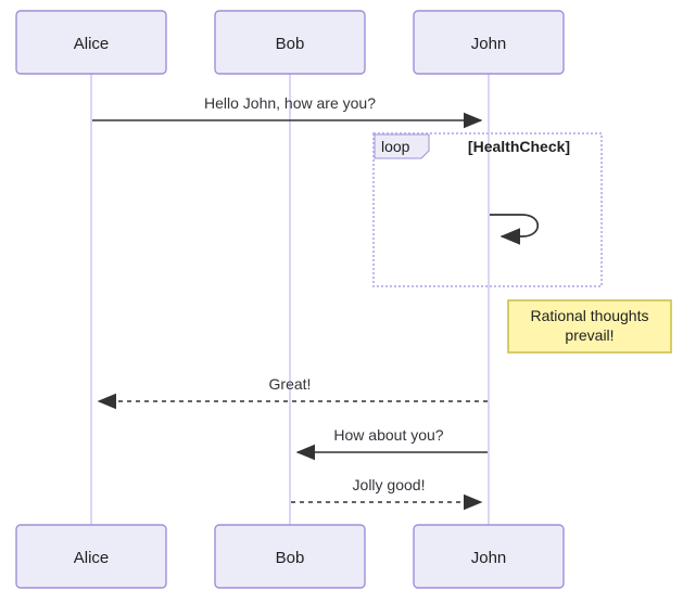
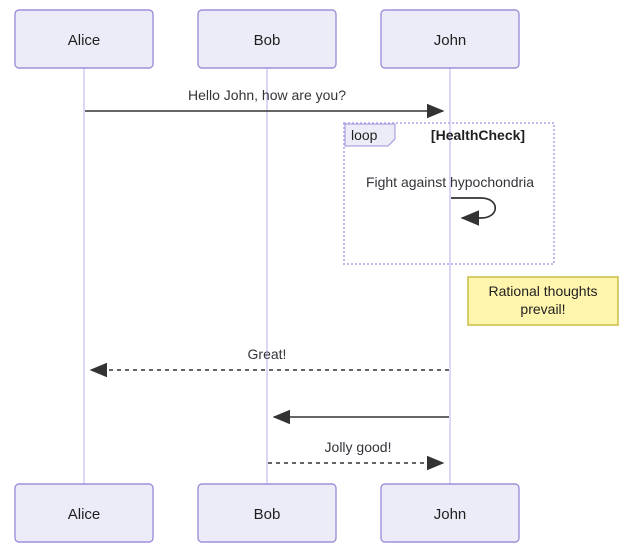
  loop
  [HealthCheck]
+ Fight against hypochondria
  Hello John, how are you?
  Great!
- How about you?
  Jolly good!
  Rational thoughts
  prevail!
  Alice
  Bob
  John
  Alice
  Bob
  John
